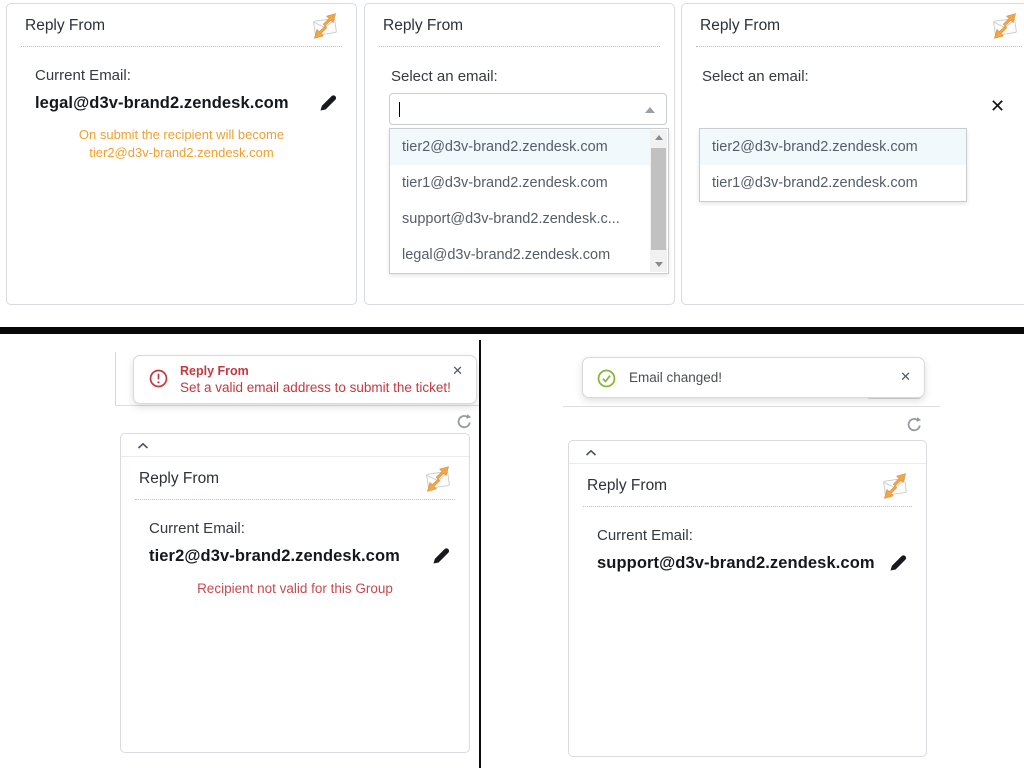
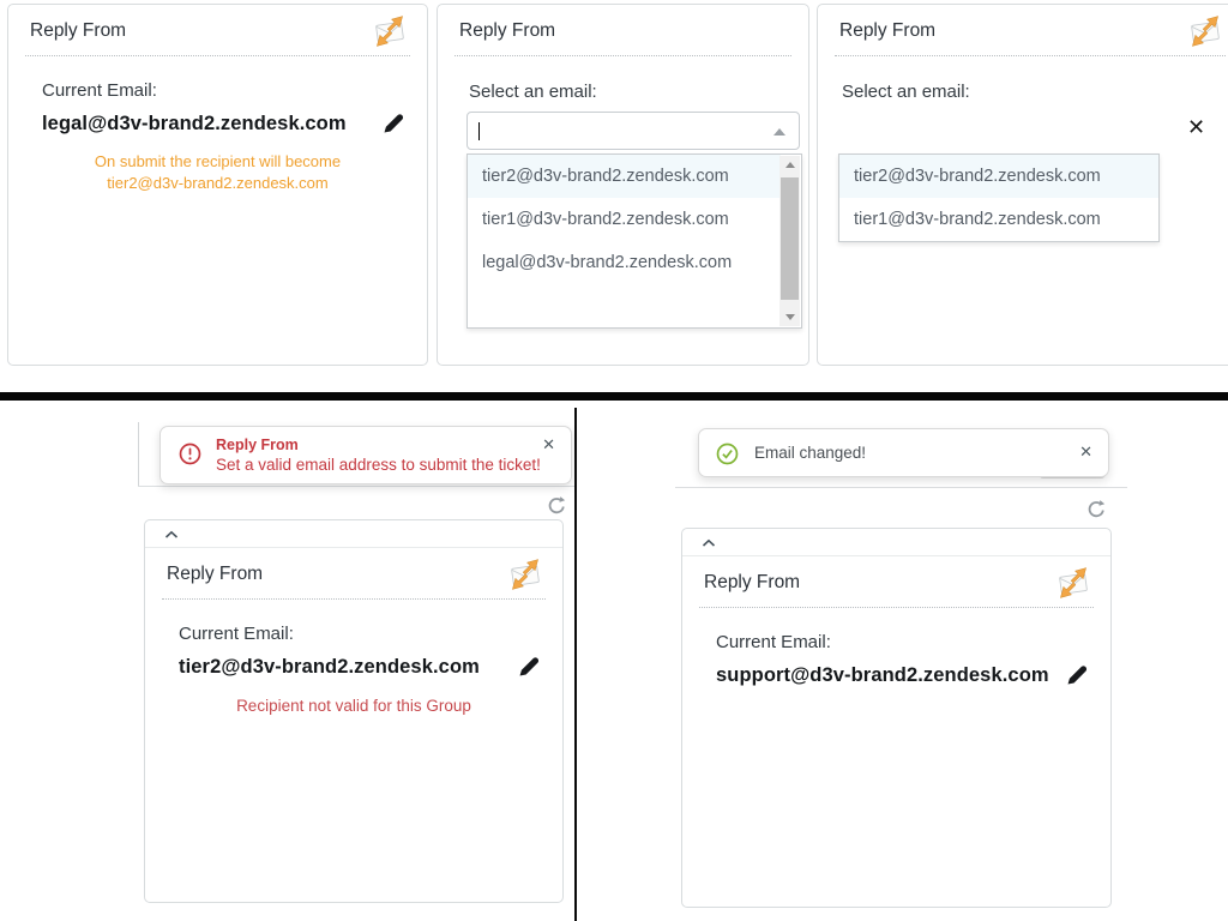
  Reply From
  Current Email:
  legal@d3v-brand2.zendesk.com
  On submit the recipient will become
  tier2@d3v-brand2.zendesk.com
  Reply From
  Select an email:
  tier2@d3v-brand2.zendesk.com
  tier1@d3v-brand2.zendesk.com
- support@d3v-brand2.zendesk.c...
  legal@d3v-brand2.zendesk.com
  Reply From
  Select an email:
  ✕
  tier2@d3v-brand2.zendesk.com
  tier1@d3v-brand2.zendesk.com
  Reply From
  Set a valid email address to submit the ticket!
  ✕
  Reply From
  Current Email:
  tier2@d3v-brand2.zendesk.com
  Recipient not valid for this Group
  Email changed!
  ✕
  Reply From
  Current Email:
  support@d3v-brand2.zendesk.com
